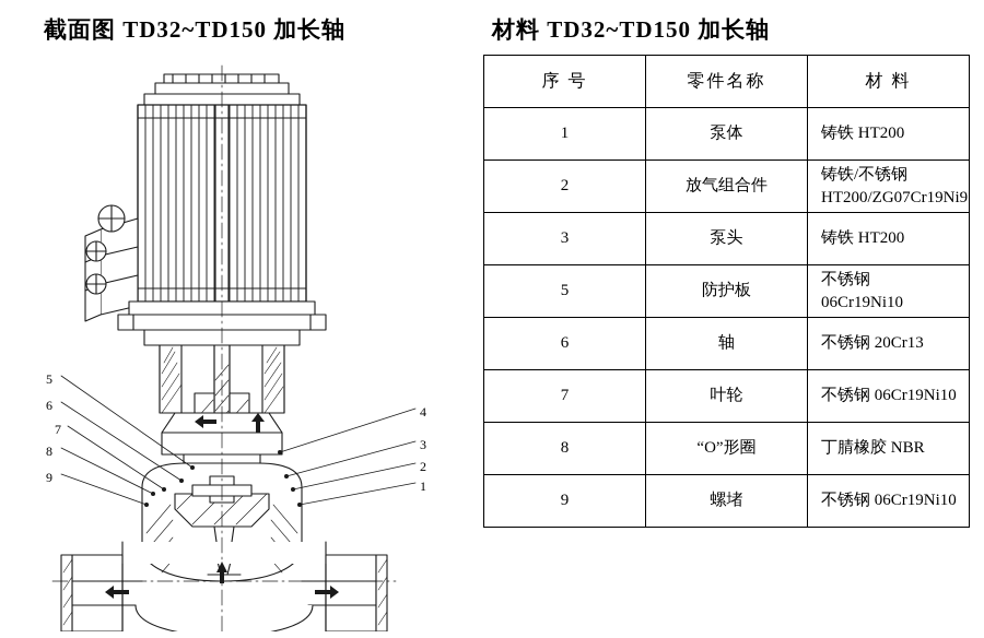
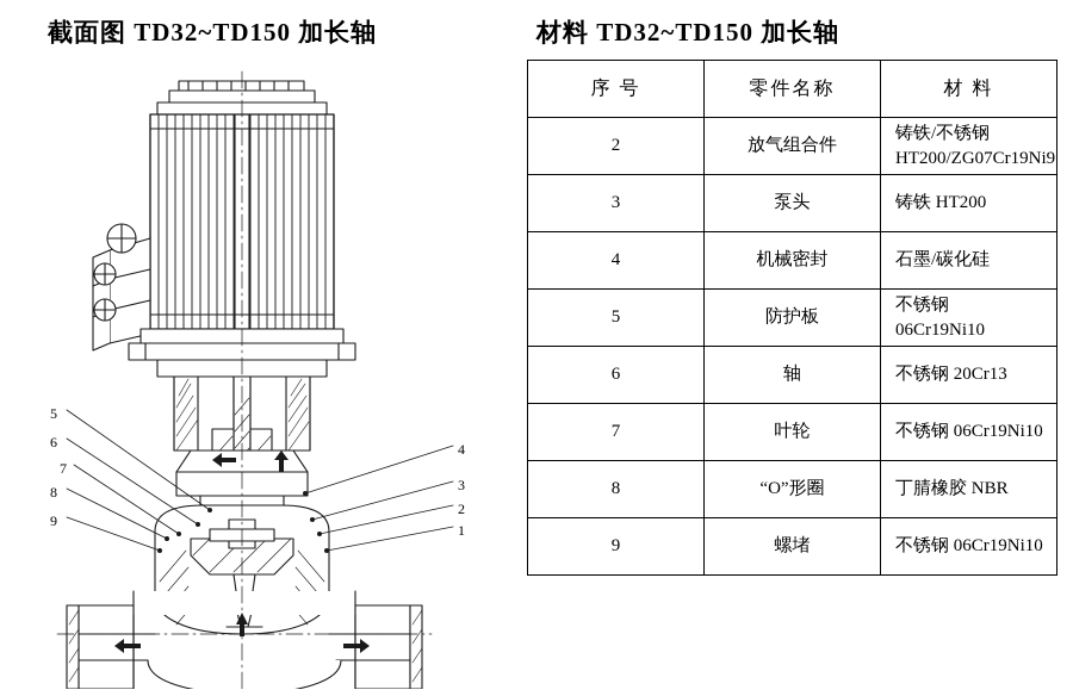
  截面图 TD32~TD150 加长轴
  5
  6
  7
  8
  9
  4
  3
  2
  1
  材料 TD32~TD150 加长轴
  序 号	零件名称	材 料
- 1	泵体	铸铁 HT200
  2	放气组合件	铸铁/不锈钢 HT200/ZG07Cr19Ni9
  3	泵头	铸铁 HT200
+ 4	机械密封	石墨/碳化硅
  5	防护板	不锈钢 06Cr19Ni10
  6	轴	不锈钢 20Cr13
  7	叶轮	不锈钢 06Cr19Ni10
  8	“O”形圈	丁腈橡胶 NBR
  9	螺堵	不锈钢 06Cr19Ni10
